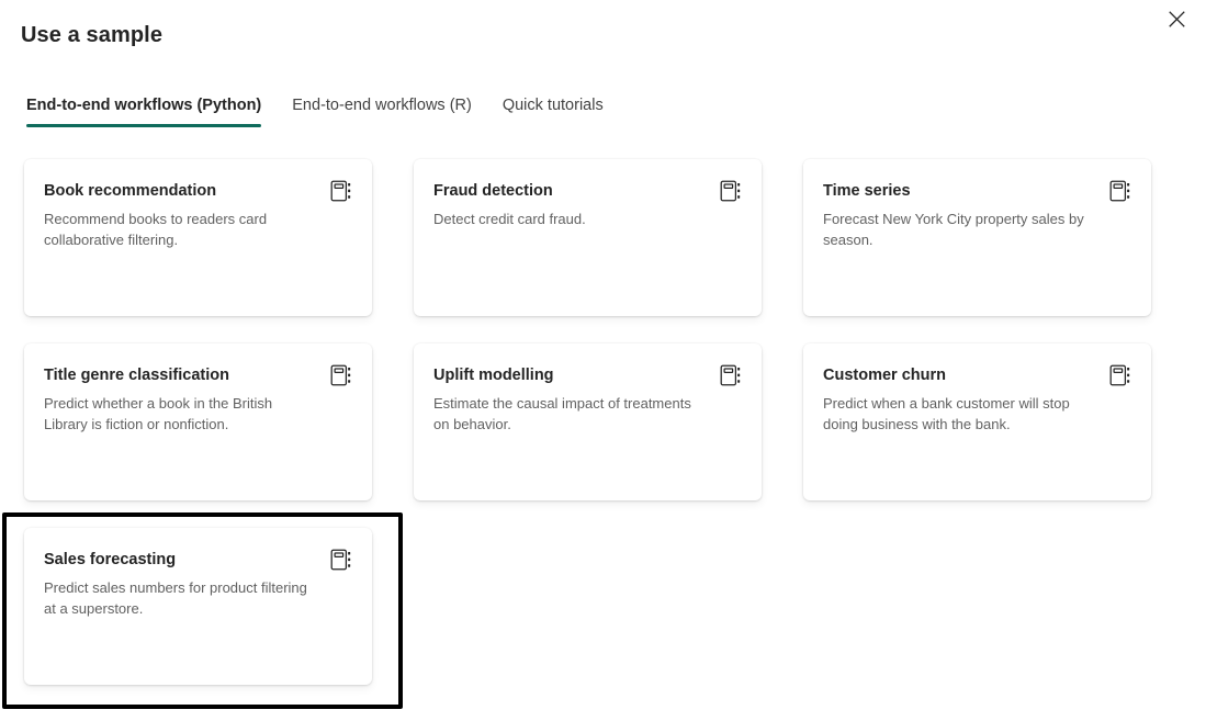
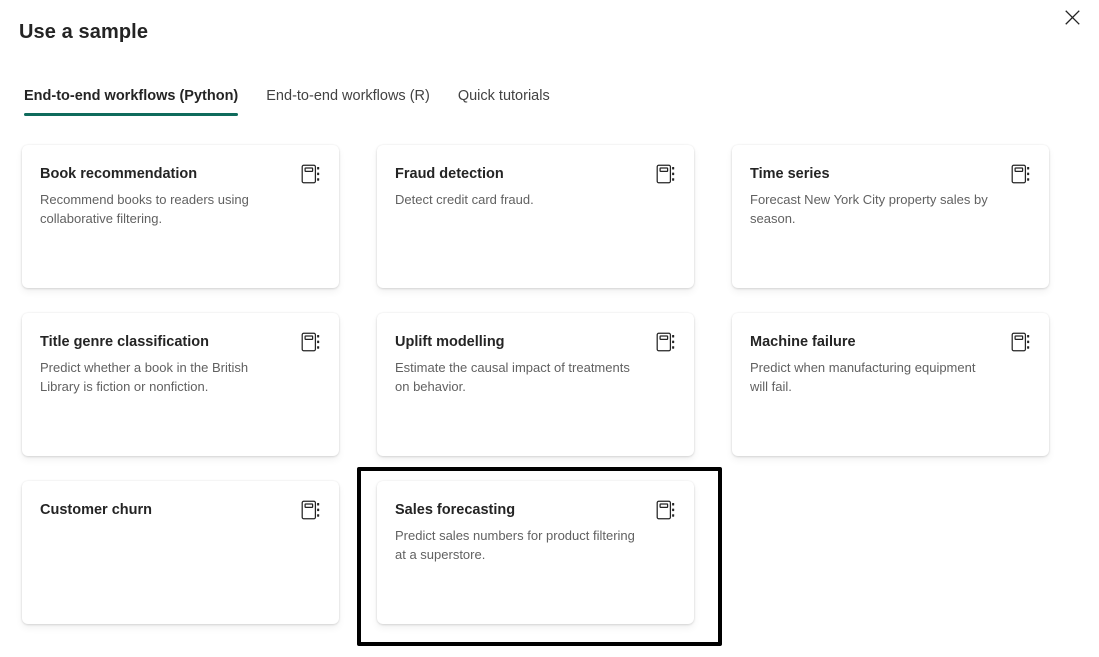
  Use a sample
  End-to-end workflows (Python)
  End-to-end workflows (R)
  Quick tutorials
  Book recommendation
- Recommend books to readers card collaborative filtering.
+ Recommend books to readers using collaborative filtering.
  Fraud detection
  Detect credit card fraud.
  Time series
  Forecast New York City property sales by season.
  Title genre classification
  Predict whether a book in the British Library is fiction or nonfiction.
  Uplift modelling
  Estimate the causal impact of treatments on behavior.
+ Machine failure
+ Predict when manufacturing equipment will fail.
  Customer churn
- Predict when a bank customer will stop doing business with the bank.
  Sales forecasting
  Predict sales numbers for product filtering at a superstore.
